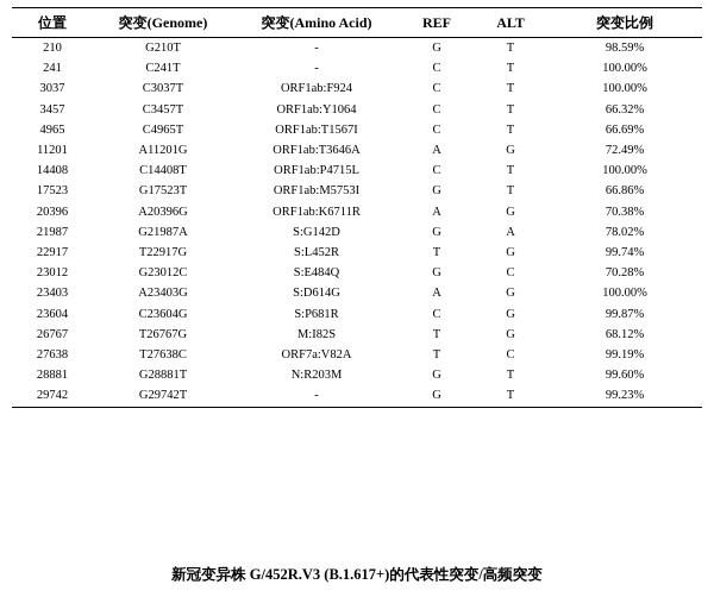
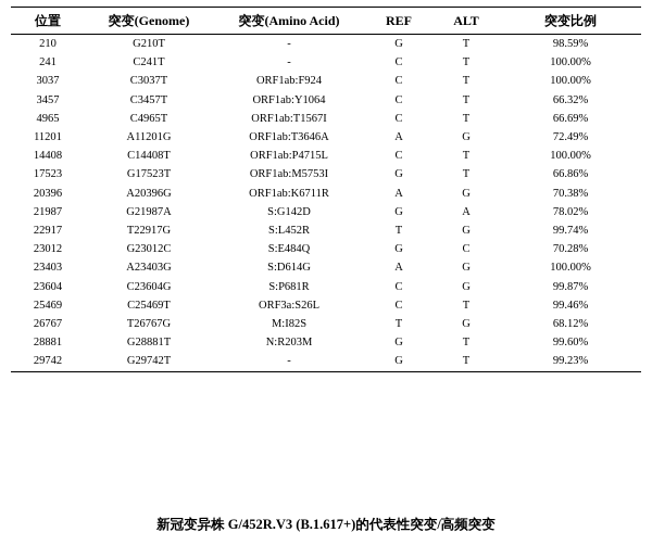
  位置	突变(Genome)	突变(Amino Acid)	REF	ALT	突变比例
  210	G210T	-	G	T	98.59%
  241	C241T	-	C	T	100.00%
  3037	C3037T	ORF1ab:F924	C	T	100.00%
  3457	C3457T	ORF1ab:Y1064	C	T	66.32%
  4965	C4965T	ORF1ab:T1567I	C	T	66.69%
  11201	A11201G	ORF1ab:T3646A	A	G	72.49%
  14408	C14408T	ORF1ab:P4715L	C	T	100.00%
  17523	G17523T	ORF1ab:M5753I	G	T	66.86%
  20396	A20396G	ORF1ab:K6711R	A	G	70.38%
  21987	G21987A	S:G142D	G	A	78.02%
  22917	T22917G	S:L452R	T	G	99.74%
  23012	G23012C	S:E484Q	G	C	70.28%
  23403	A23403G	S:D614G	A	G	100.00%
  23604	C23604G	S:P681R	C	G	99.87%
+ 25469	C25469T	ORF3a:S26L	C	T	99.46%
  26767	T26767G	M:I82S	T	G	68.12%
- 27638	T27638C	ORF7a:V82A	T	C	99.19%
  28881	G28881T	N:R203M	G	T	99.60%
  29742	G29742T	-	G	T	99.23%
  新冠变异株 G/452R.V3 (B.1.617+)的代表性突变/高频突变
